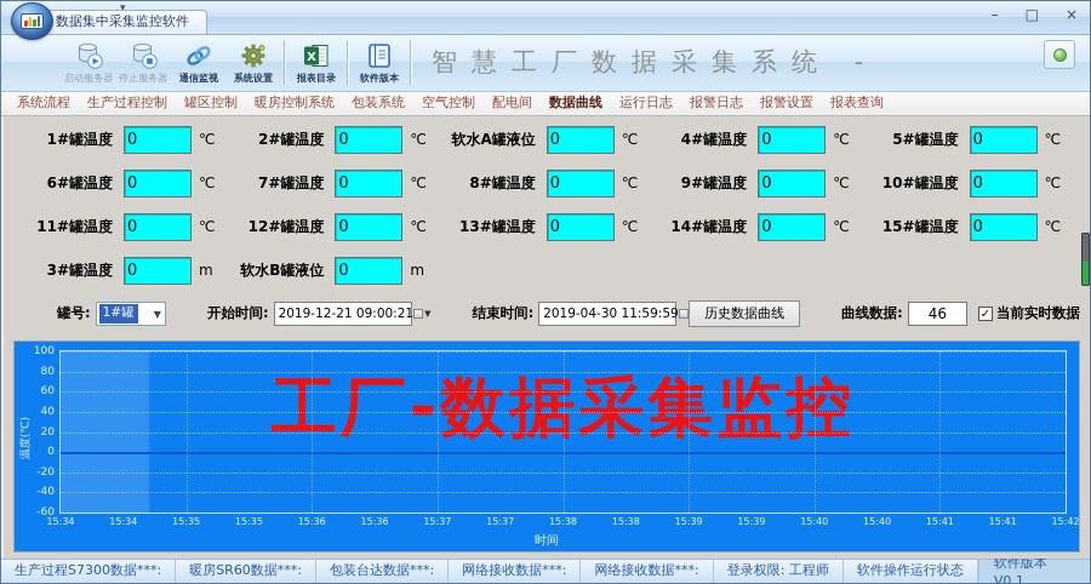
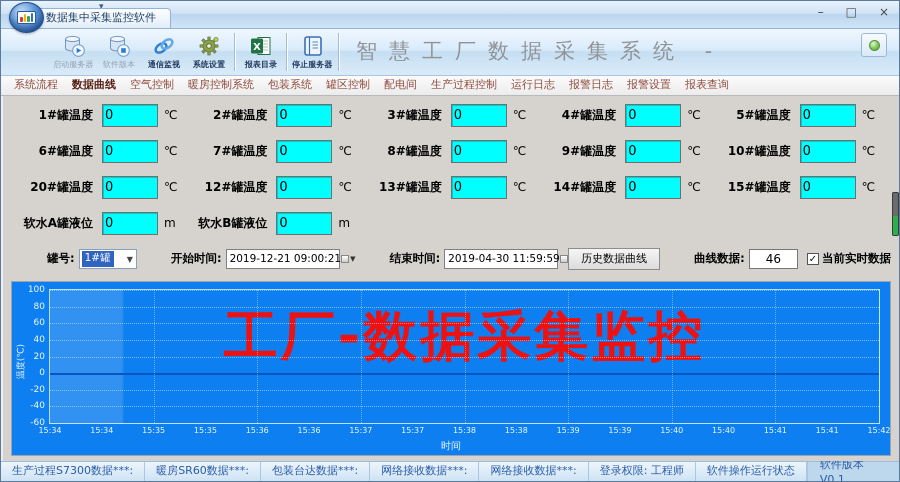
  ▾
  数据集中采集监控软件
  –
  □
  ×
  启动服务器
- 停止服务器
+ 软件版本
  通信监视
  系统设置
  X
  报表目录
- 软件版本
+ 停止服务器
  智慧工厂数据采集系统 -
  系统流程
- 生产过程控制
+ 数据曲线
- 罐区控制
+ 空气控制
  暖房控制系统
  包装系统
- 空气控制
+ 罐区控制
  配电间
- 数据曲线
+ 生产过程控制
  运行日志
  报警日志
  报警设置
  报表查询
  1#罐温度
  0
  ℃
  2#罐温度
  0
  ℃
- 软水A罐液位
+ 3#罐温度
  0
  ℃
  4#罐温度
  0
  ℃
  5#罐温度
  0
  ℃
  6#罐温度
  0
  ℃
  7#罐温度
  0
  ℃
  8#罐温度
  0
  ℃
  9#罐温度
  0
  ℃
  10#罐温度
  0
  ℃
- 11#罐温度
+ 20#罐温度
  0
  ℃
  12#罐温度
  0
  ℃
  13#罐温度
  0
  ℃
  14#罐温度
  0
  ℃
  15#罐温度
  0
  ℃
- 3#罐温度
+ 软水A罐液位
  0
  m
  软水B罐液位
  0
  m
  罐号:
  1#罐
  ▼
  开始时间:
  2019-12-21 09:00:21
  ▼
  结束时间:
  2019-04-30 11:59:59
  历史数据曲线
  曲线数据:
  46
  ✓
  当前实时数据
  工厂-数据采集监控
  100
  80
  60
  40
  20
  0
  -20
  -40
  -60
  15:34
  15:34
  15:35
  15:35
  15:36
  15:36
  15:37
  15:37
  15:38
  15:38
  15:39
  15:39
  15:40
  15:40
  15:41
  15:41
  15:42
  时间
  生产过程S7300数据***:
  暖房SR60数据***:
  包装台达数据***:
  网络接收数据***:
  网络接收数据***:
  登录权限: 工程师
  软件操作运行状态
  软件版本V0.1
